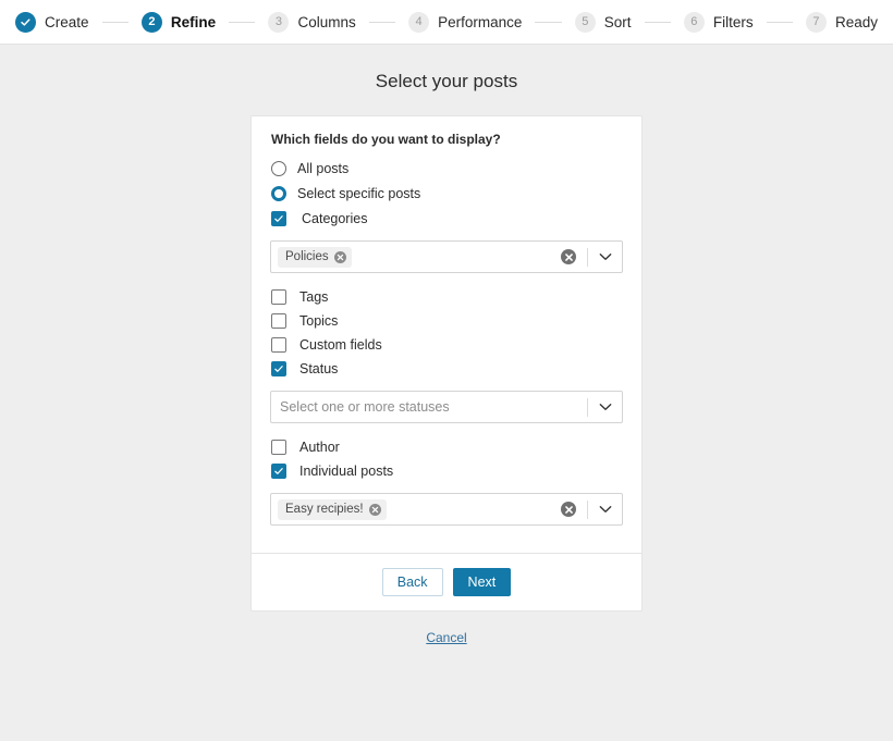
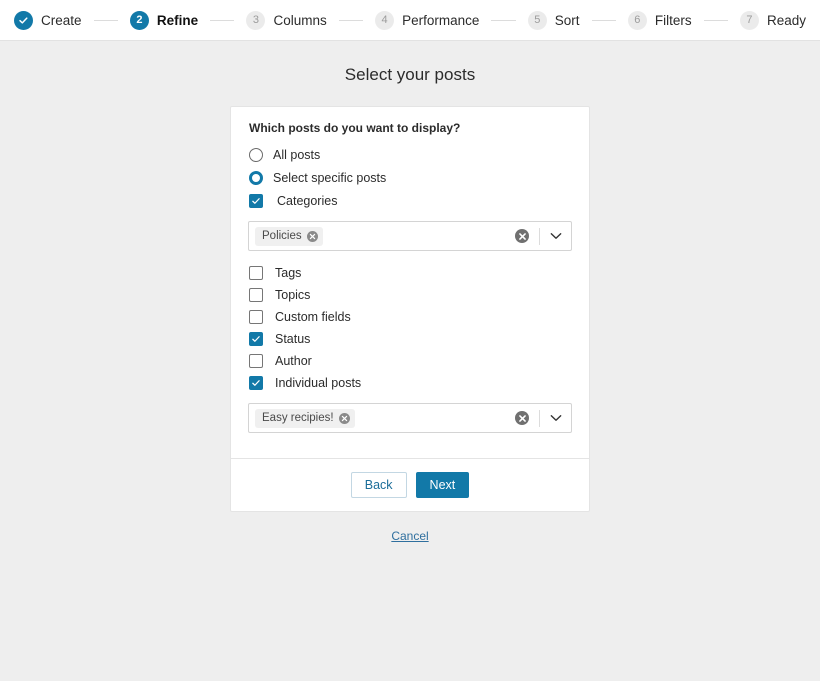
  Create
  2
  Refine
  3
  Columns
  4
  Performance
  5
  Sort
  6
  Filters
  7
  Ready
  Select your posts
- Which fields do you want to display?
+ Which posts do you want to display?
  All posts
  Select specific posts
  Categories
  Policies
  Tags
  Topics
  Custom fields
  Status
- Select one or more statuses
  Author
  Individual posts
  Easy recipies!
  Back
  Next
  Cancel
